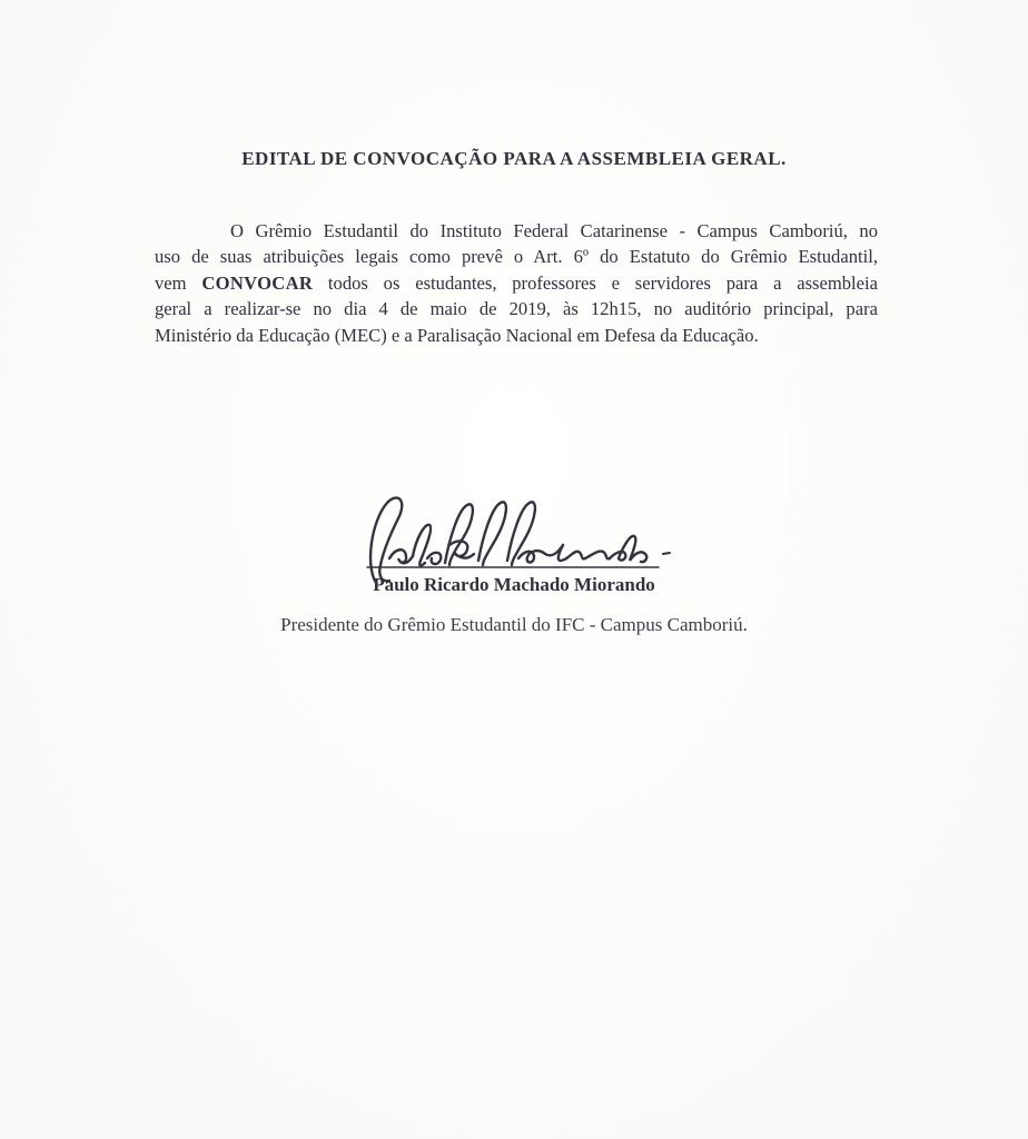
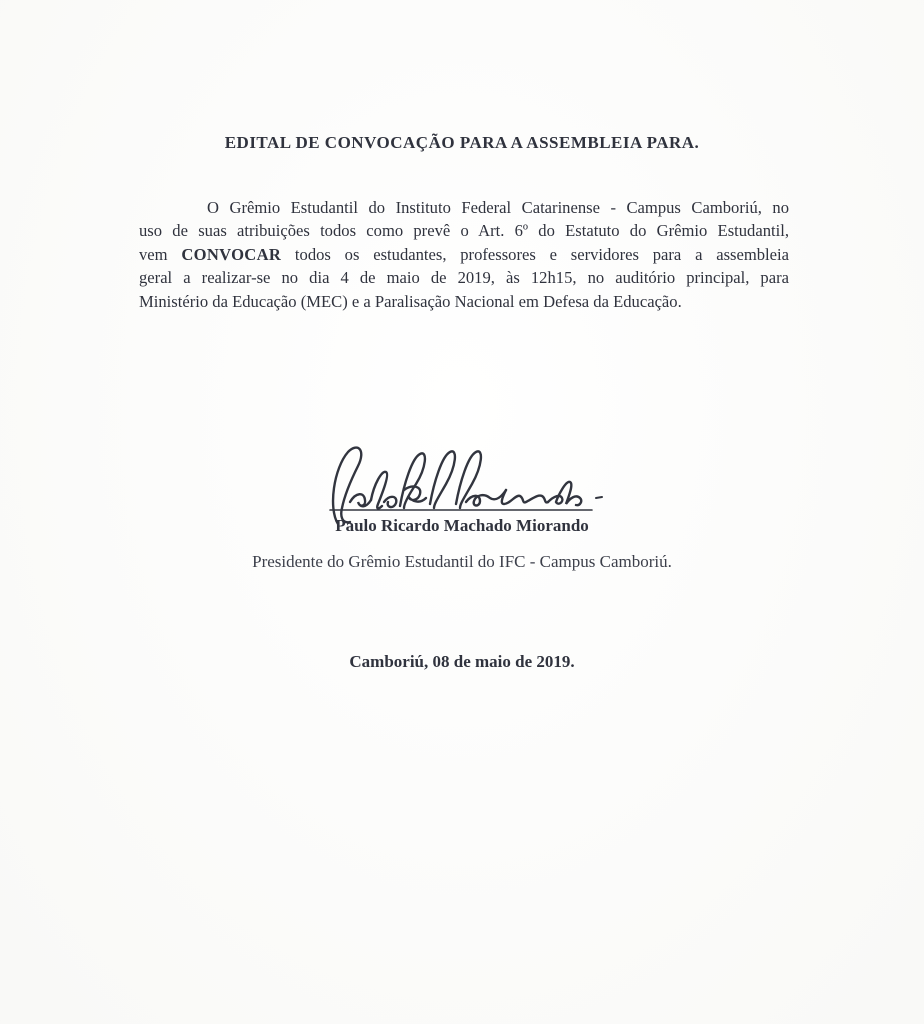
- EDITAL DE CONVOCAÇÃO PARA A ASSEMBLEIA GERAL.
+ EDITAL DE CONVOCAÇÃO PARA A ASSEMBLEIA PARA.
  O Grêmio Estudantil do Instituto Federal Catarinense - Campus Camboriú, no
- uso de suas atribuições legais como prevê o Art. 6º do Estatuto do Grêmio Estudantil,
+ uso de suas atribuições todos como prevê o Art. 6º do Estatuto do Grêmio Estudantil,
  vem CONVOCAR todos os estudantes, professores e servidores para a assembleia
  geral a realizar-se no dia 4 de maio de 2019, às 12h15, no auditório principal, para
  Ministério da Educação (MEC) e a Paralisação Nacional em Defesa da Educação.
  Paulo Ricardo Machado Miorando
  Presidente do Grêmio Estudantil do IFC - Campus Camboriú.
+ Camboriú, 08 de maio de 2019.
